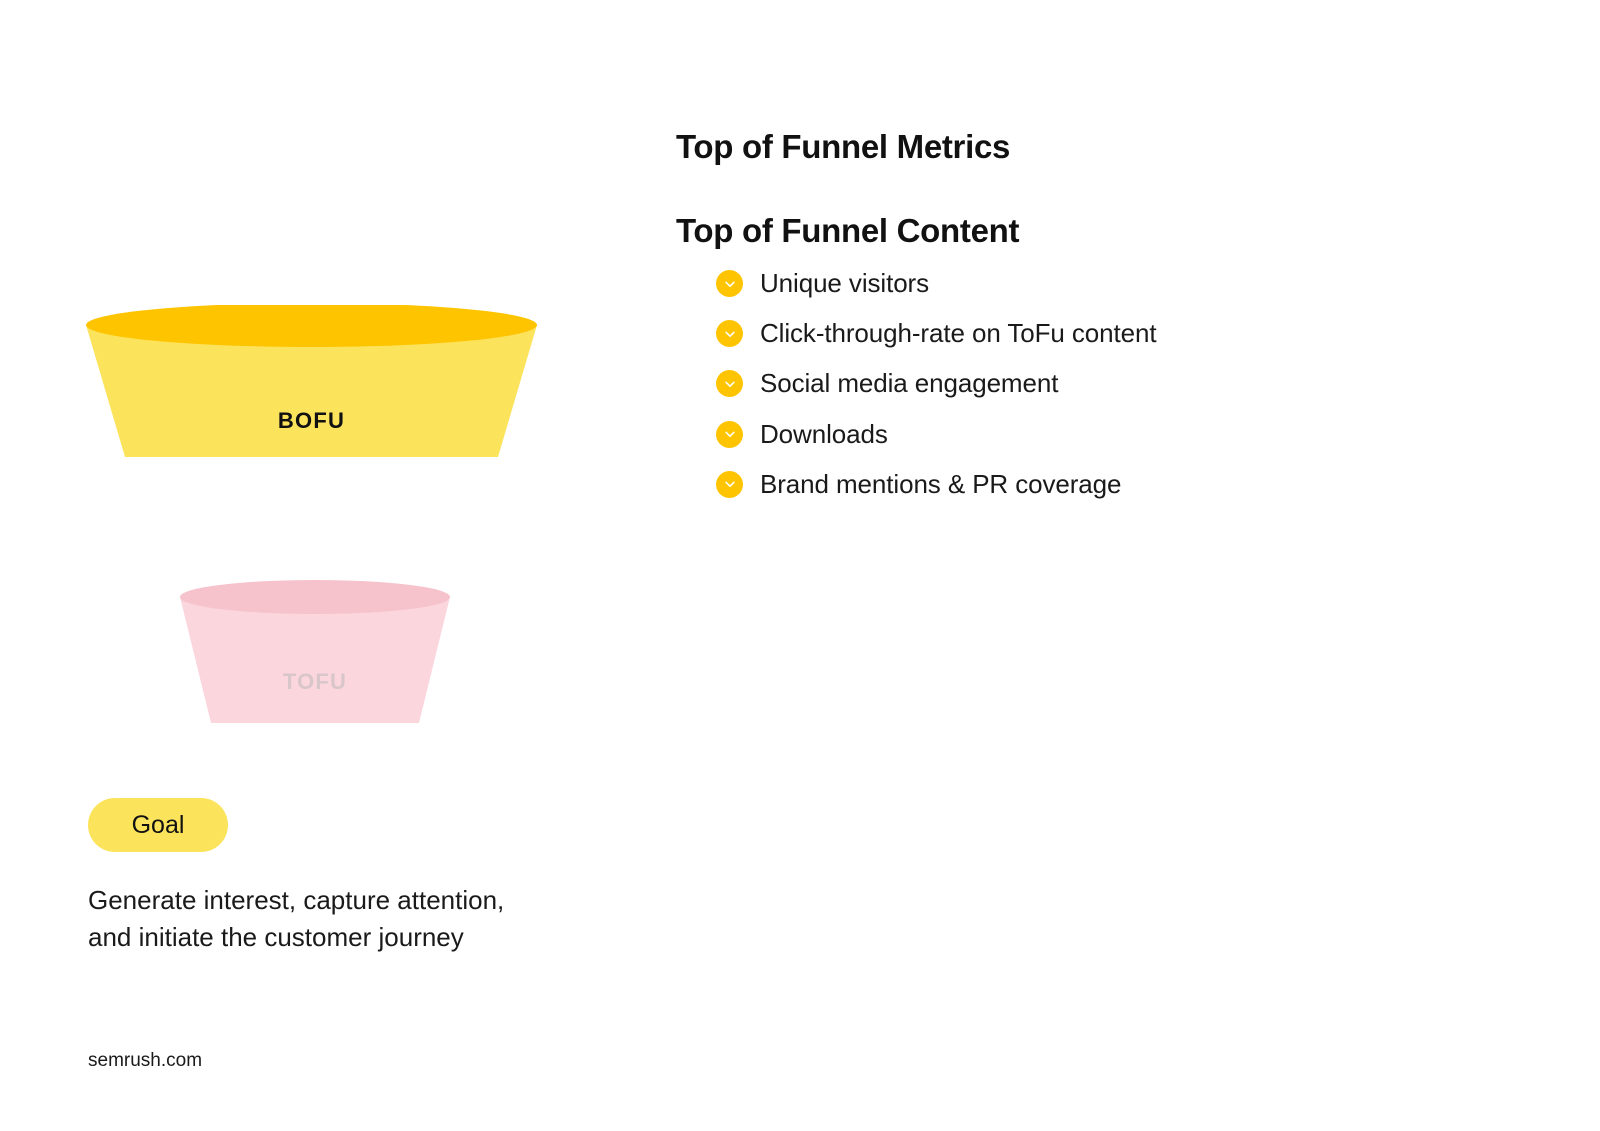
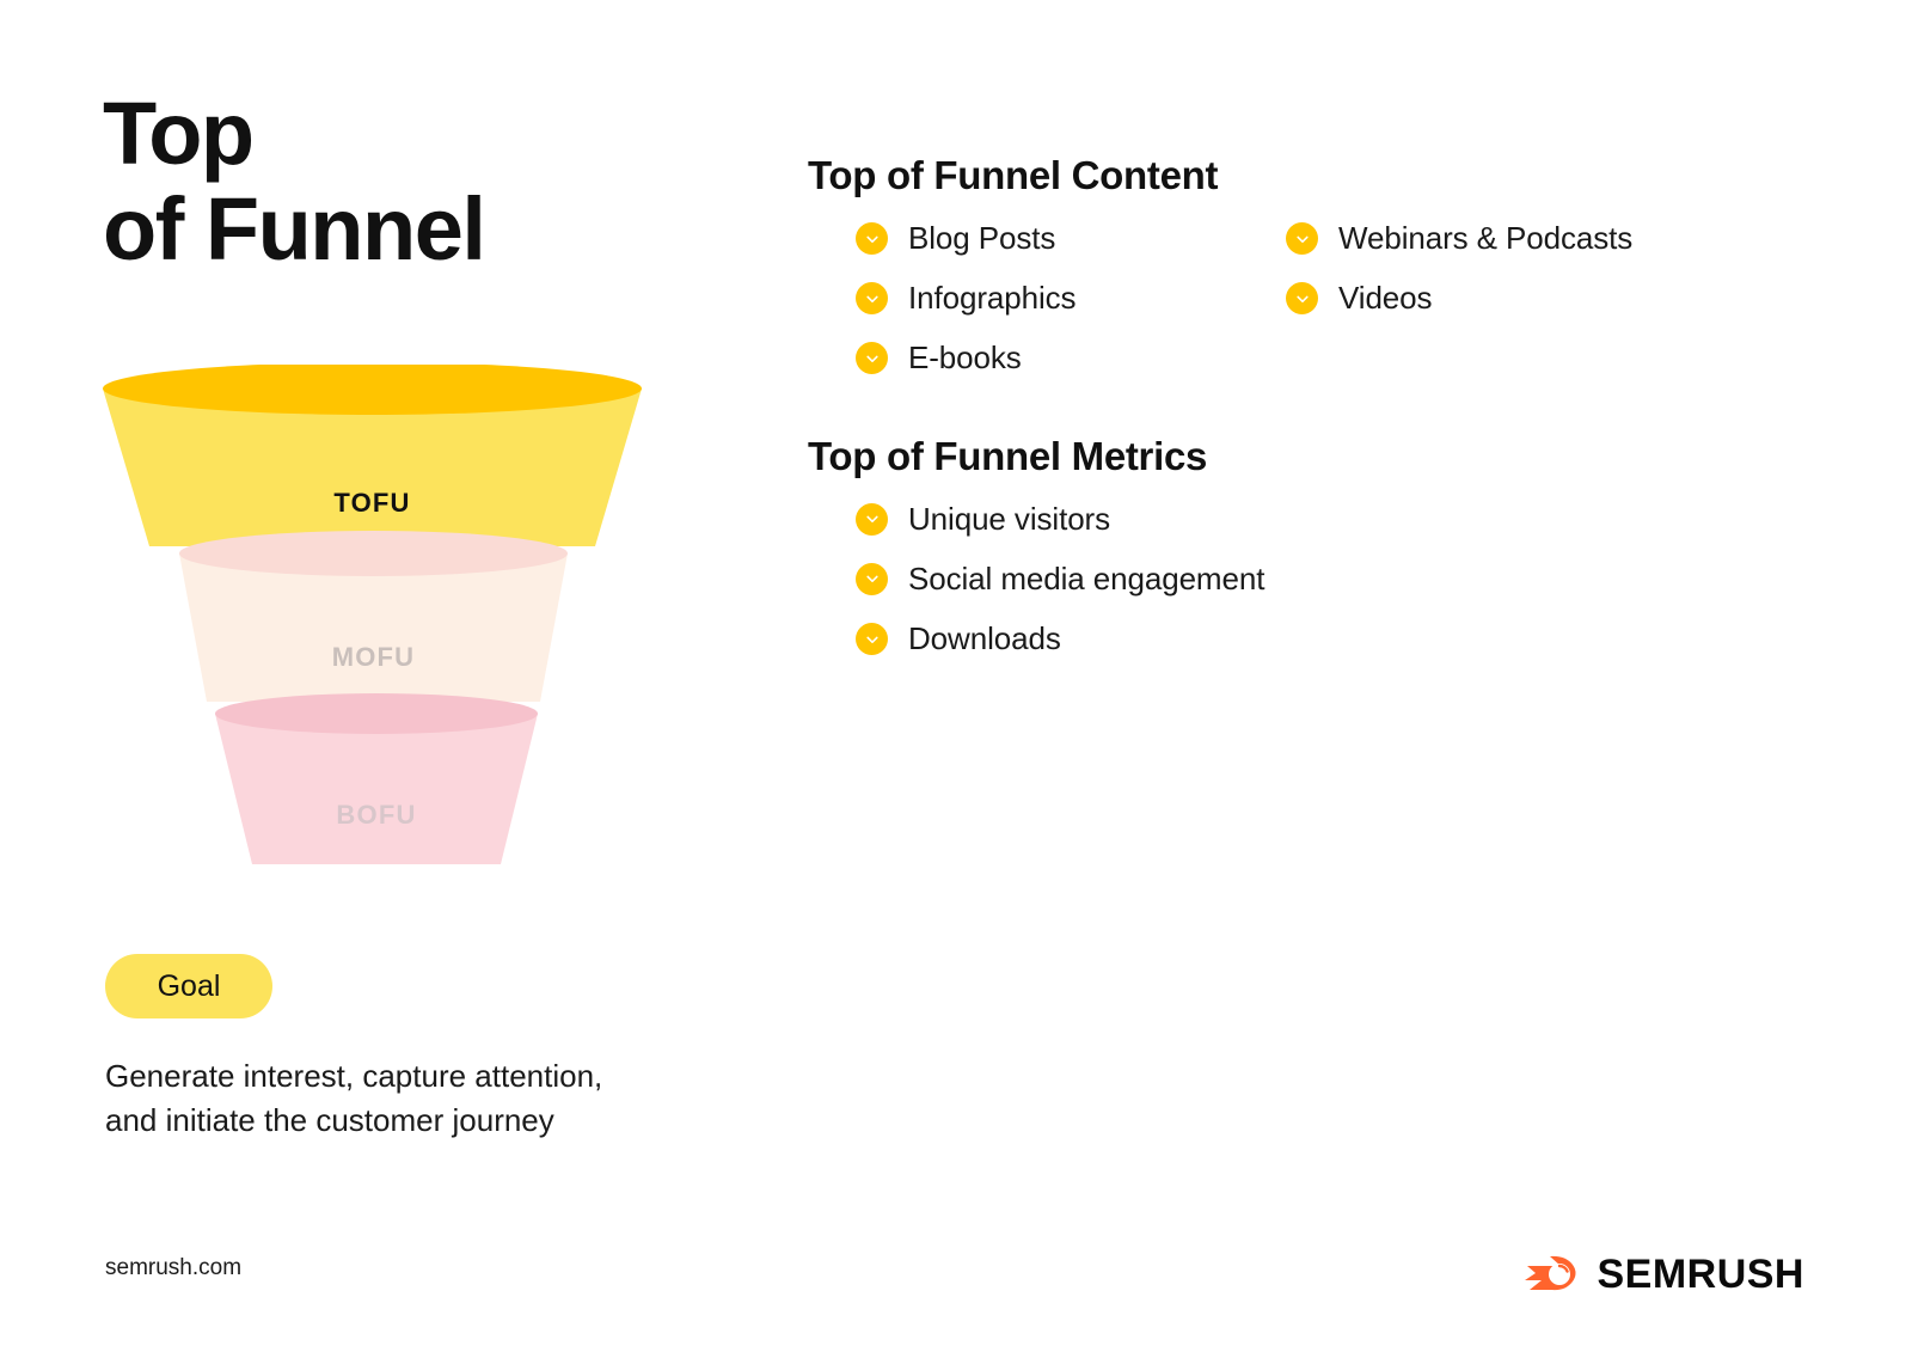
+ Top
+ of Funnel
- BOFU
+ TOFU
+ MOFU
- TOFU
+ BOFU
  Goal
  Generate interest, capture attention,
  and initiate the customer journey
- Top of Funnel Metrics
+ Top of Funnel Content
+ Blog Posts
+ Infographics
+ E-books
+ Webinars & Podcasts
+ Videos
- Top of Funnel Content
+ Top of Funnel Metrics
  Unique visitors
- Click-through-rate on ToFu content
  Social media engagement
  Downloads
- Brand mentions & PR coverage
  semrush.com
+ SEMRUSH
